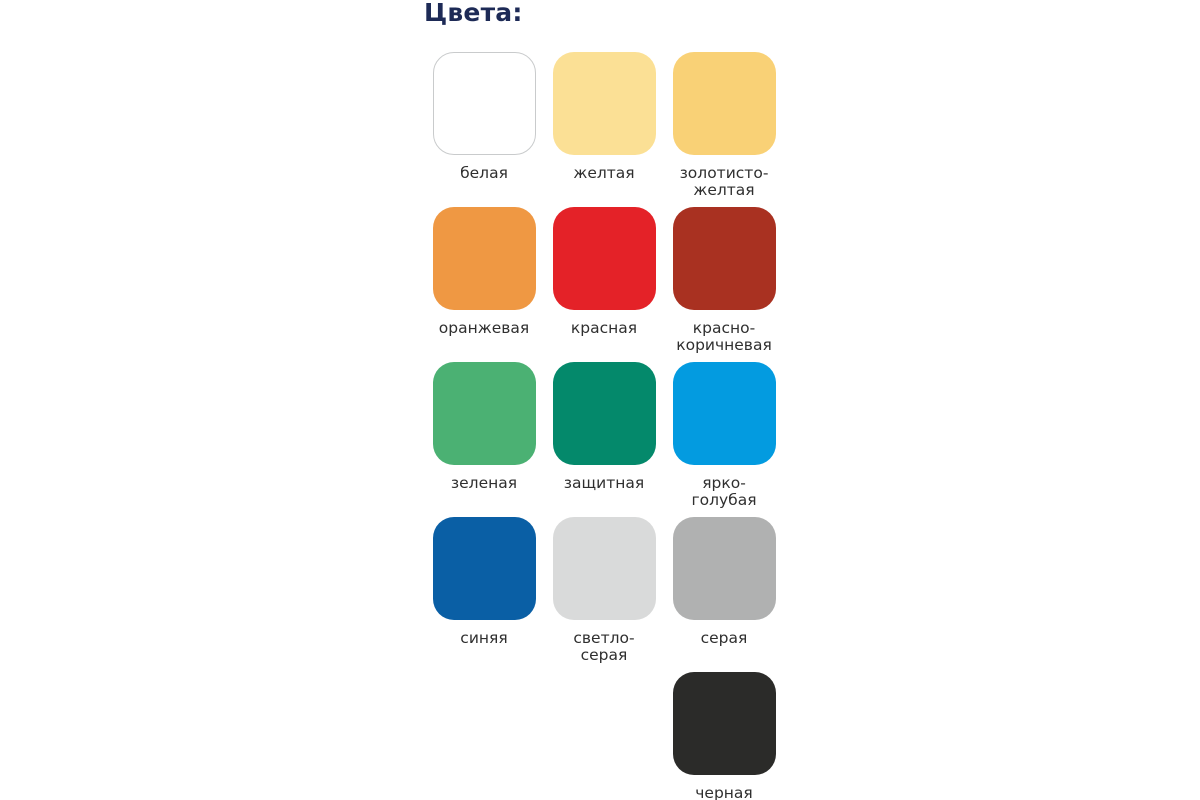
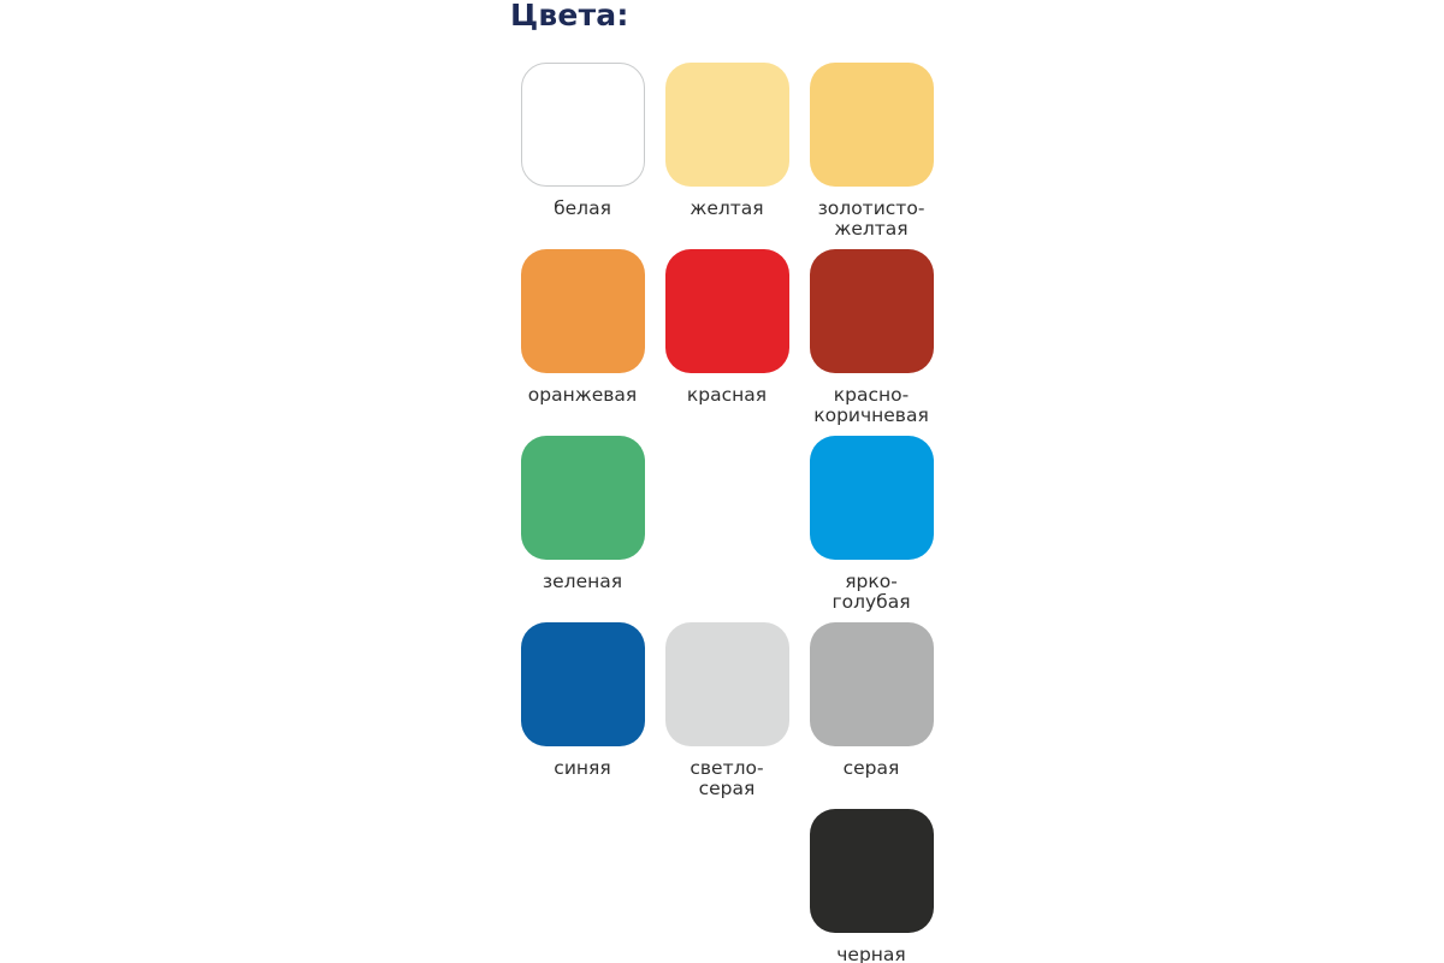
  Цвета:
  белая
  желтая
  золотисто-
  желтая
  оранжевая
  красная
  красно-
  коричневая
  зеленая
- защитная
  ярко-
  голубая
  синяя
  светло-
  серая
  серая
  черная
